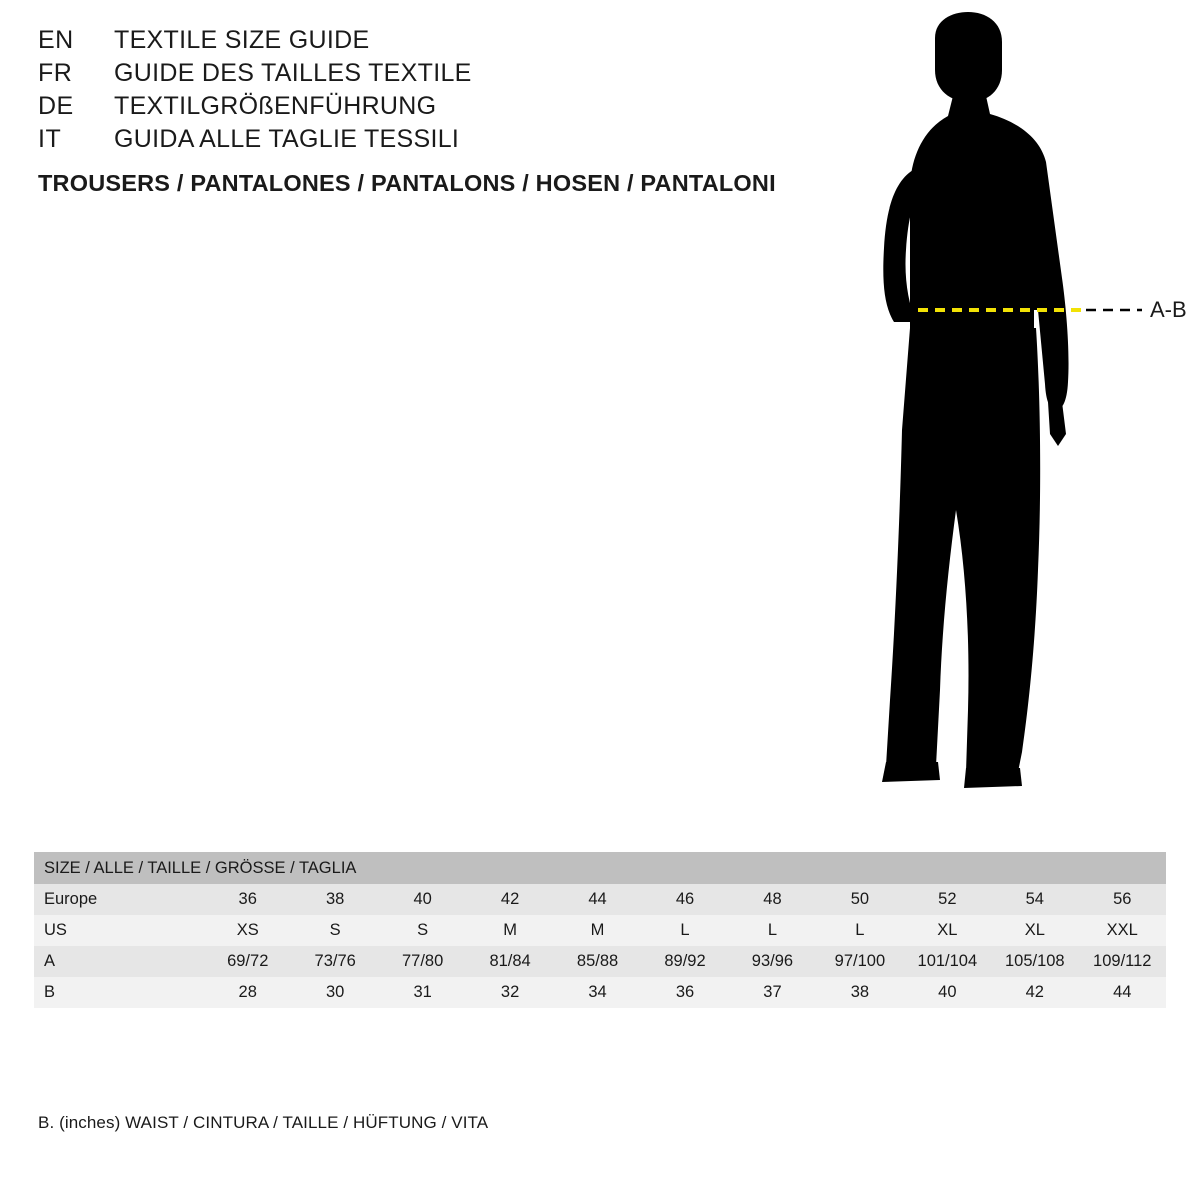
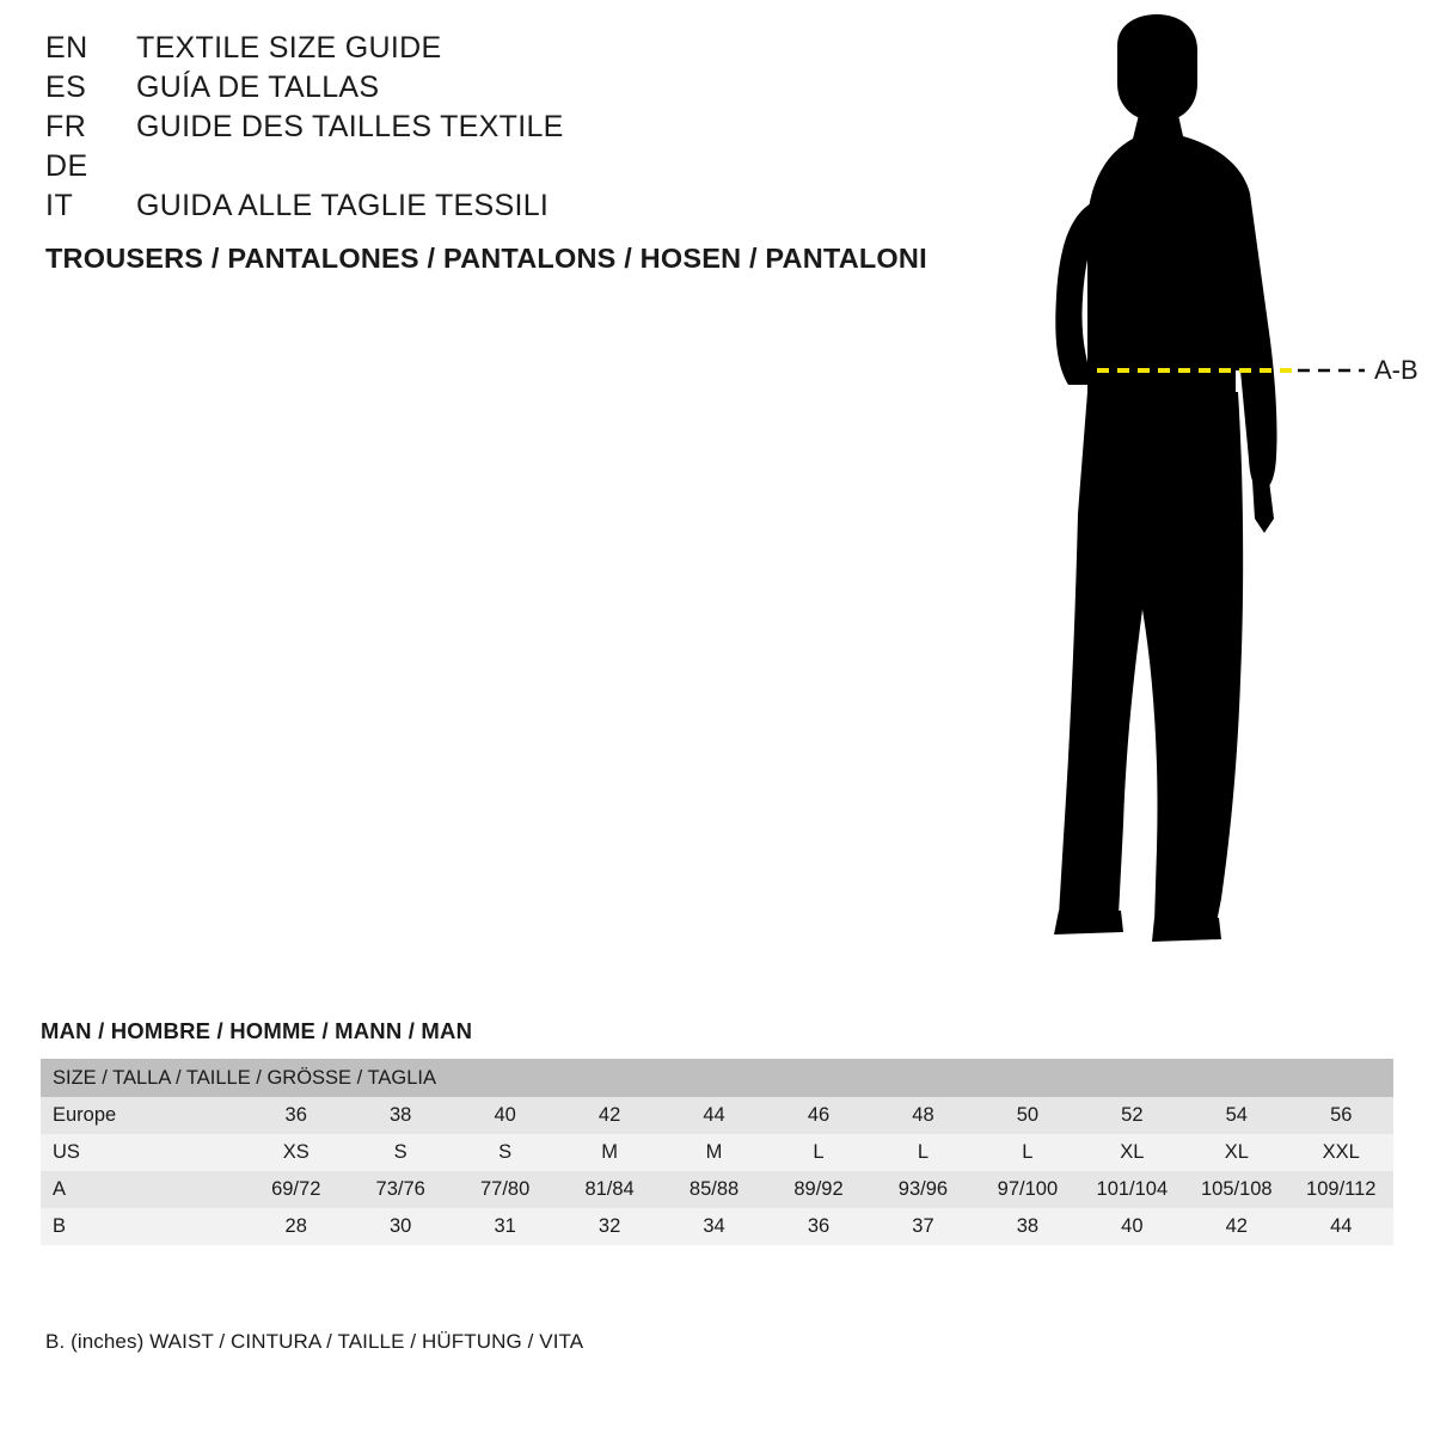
  EN
  TEXTILE SIZE GUIDE
+ ES
+ GUÍA DE TALLAS
  FR
  GUIDE DES TAILLES TEXTILE
  DE
- TEXTILGRÖßENFÜHRUNG
  IT
  GUIDA ALLE TAGLIE TESSILI
  TROUSERS / PANTALONES / PANTALONS / HOSEN / PANTALONI
  A-B
+ MAN / HOMBRE / HOMME / MANN / MAN
- SIZE / ALLE / TAILLE / GRÖSSE / TAGLIA
+ SIZE / TALLA / TAILLE / GRÖSSE / TAGLIA
  Europe	36	38	40	42	44	46	48	50	52	54	56
  US	XS	S	S	M	M	L	L	L	XL	XL	XXL
  A	69/72	73/76	77/80	81/84	85/88	89/92	93/96	97/100	101/104	105/108	109/112
  B	28	30	31	32	34	36	37	38	40	42	44
  B. (inches) WAIST / CINTURA / TAILLE / HÜFTUNG / VITA
